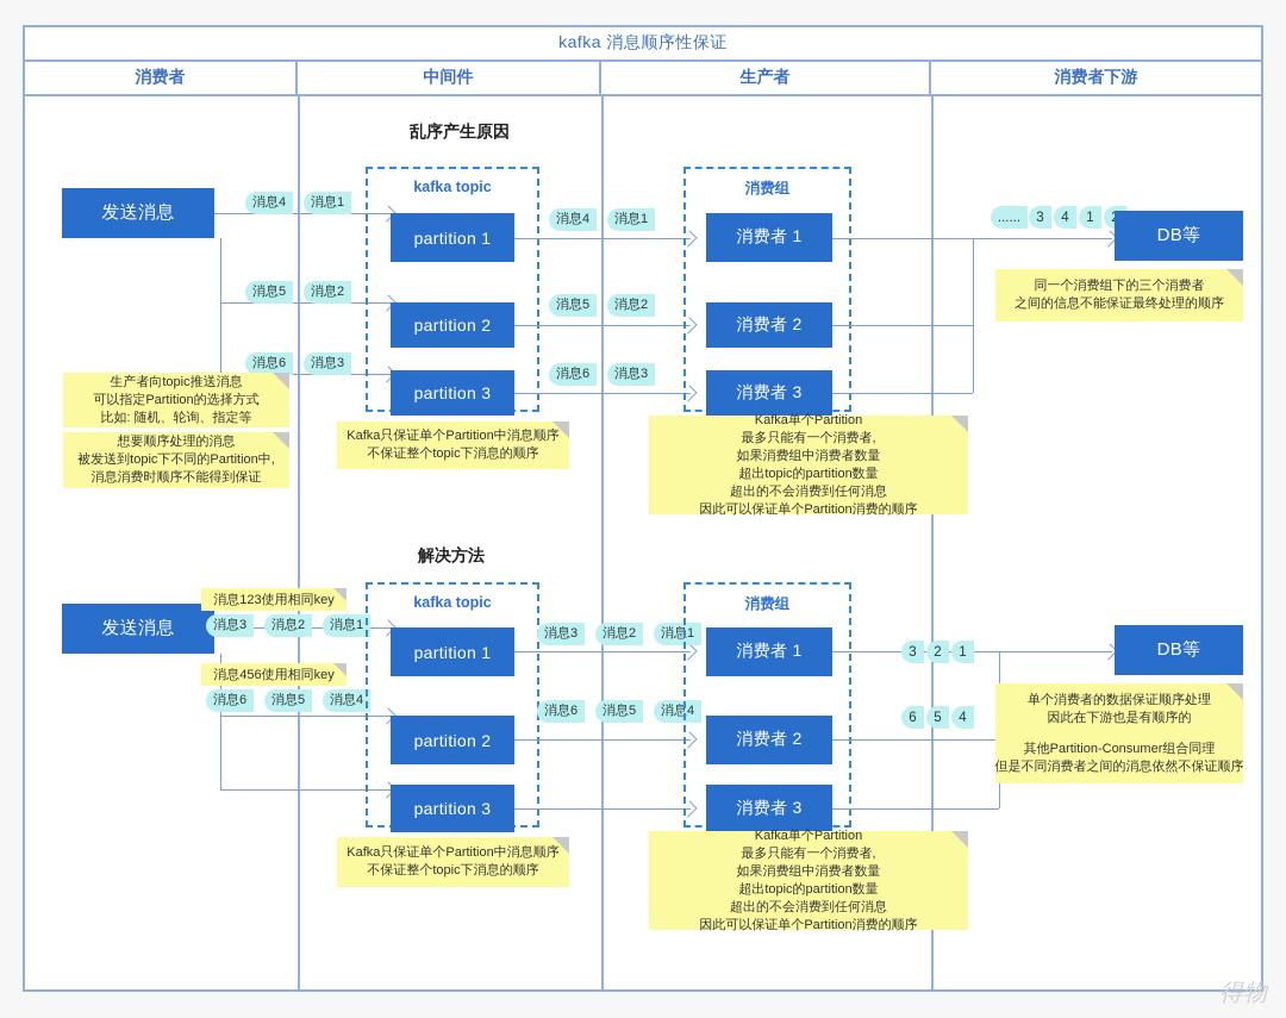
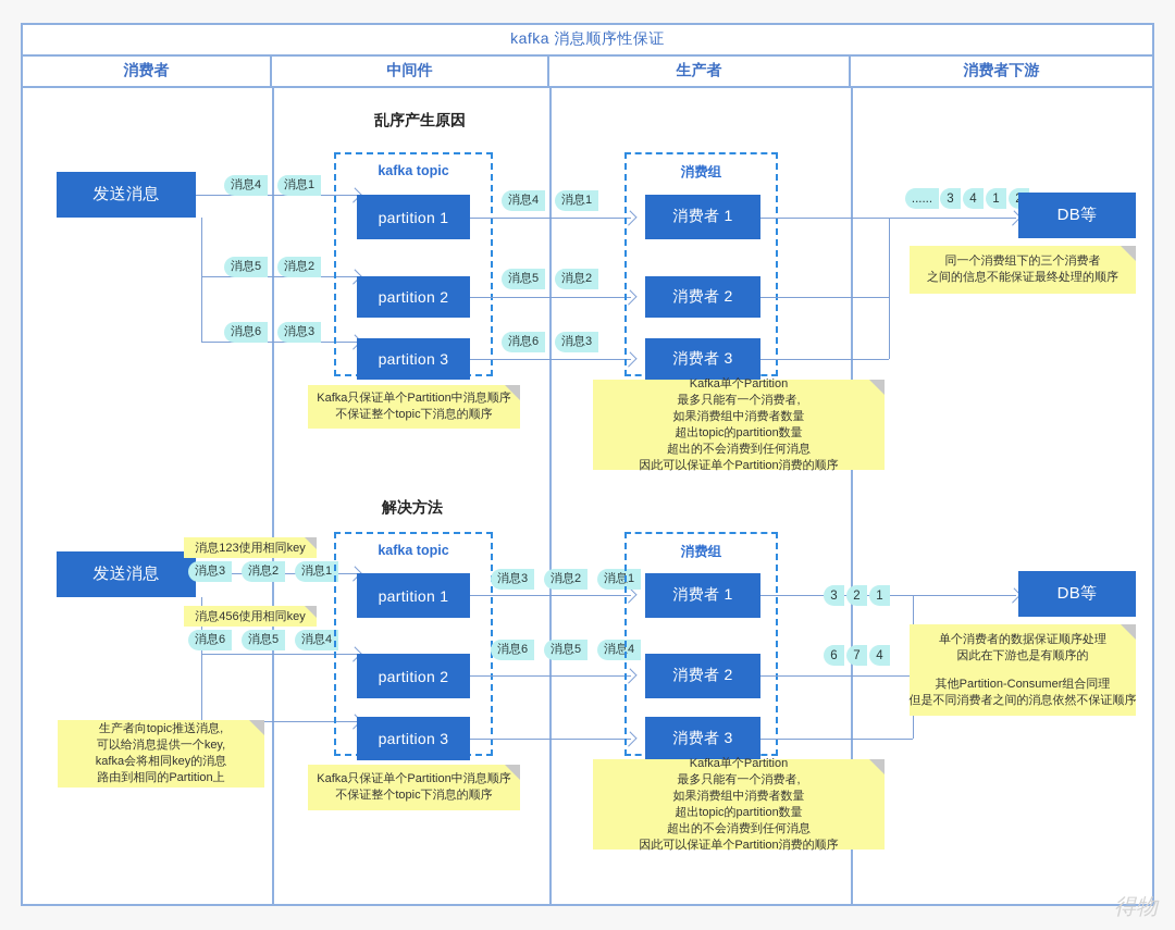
  kafka 消息顺序性保证
  消费者
  中间件
  生产者
  消费者下游
  乱序产生原因
  发送消息
  消息4
  消息1
  消息5
  消息2
  消息6
  消息3
  kafka topic
  partition 1
  partition 2
  partition 3
  消息4
  消息1
  消息5
  消息2
  消息6
  消息3
  消费组
  消费者 1
  消费者 2
  消费者 3
  ......
  3
  4
  1
  DB等
- 生产者向topic推送消息
- 可以指定Partition的选择方式
- 比如: 随机、轮询、指定等
- 想要顺序处理的消息
- 被发送到topic下不同的Partition中,
- 消息消费时顺序不能得到保证
  Kafka只保证单个Partition中消息顺序
  不保证整个topic下消息的顺序
  Kafka单个Partition
  最多只能有一个消费者,
  如果消费组中消费者数量
  超出topic的partition数量
  超出的不会消费到任何消息
  因此可以保证单个Partition消费的顺序
  同一个消费组下的三个消费者
  之间的信息不能保证最终处理的顺序
  解决方法
  发送消息
  消息123使用相同key
  消息456使用相同key
  消息3
  消息2
  消息1
  消息6
  消息5
  消息4
  kafka topic
  partition 1
  partition 2
  partition 3
  消息3
  消息2
  消息1
  消息6
  消息5
  消息4
  消费组
  消费者 1
  消费者 2
  消费者 3
  3
  2
  1
  6
- 5
+ 7
  4
  DB等
+ 生产者向topic推送消息,
+ 可以给消息提供一个key,
+ kafka会将相同key的消息
+ 路由到相同的Partition上
  Kafka只保证单个Partition中消息顺序
  不保证整个topic下消息的顺序
  Kafka单个Partition
  最多只能有一个消费者,
  如果消费组中消费者数量
  超出topic的partition数量
  超出的不会消费到任何消息
  因此可以保证单个Partition消费的顺序
  单个消费者的数据保证顺序处理
  因此在下游也是有顺序的
  其他Partition-Consumer组合同理
  但是不同消费者之间的消息依然不保证顺序
  得物
